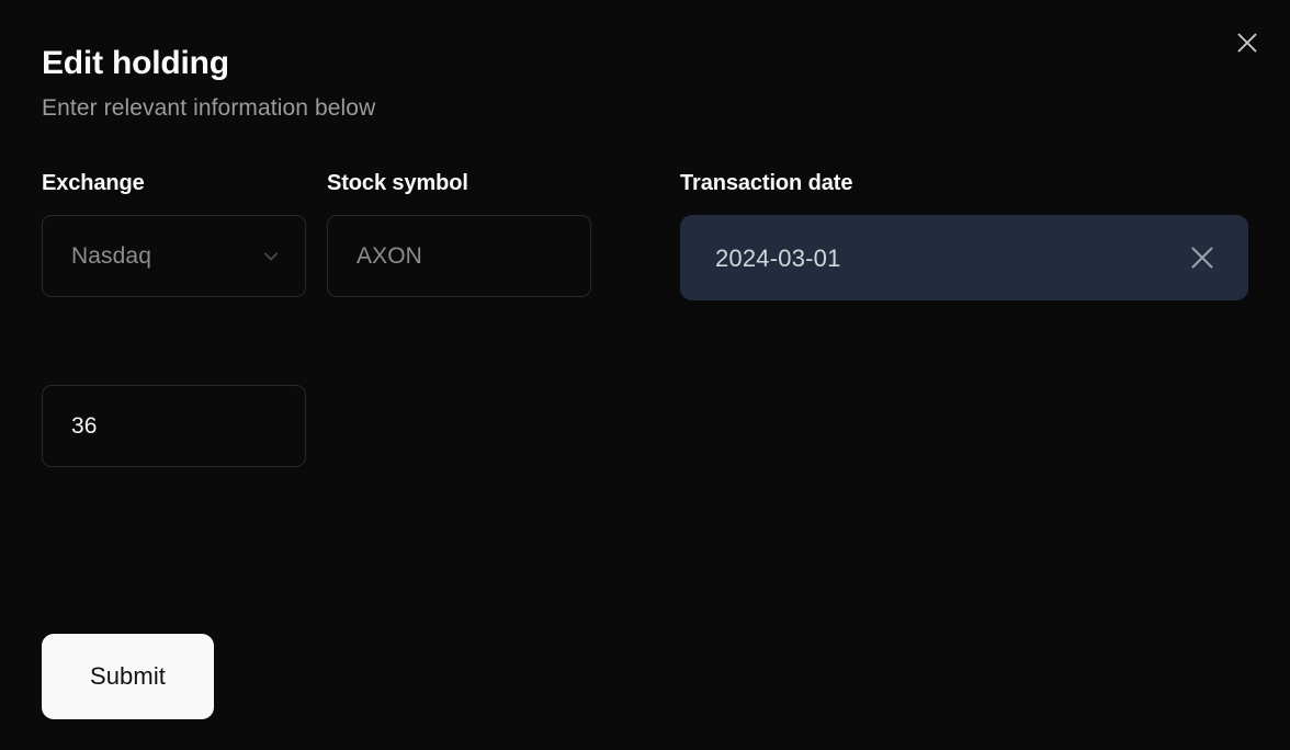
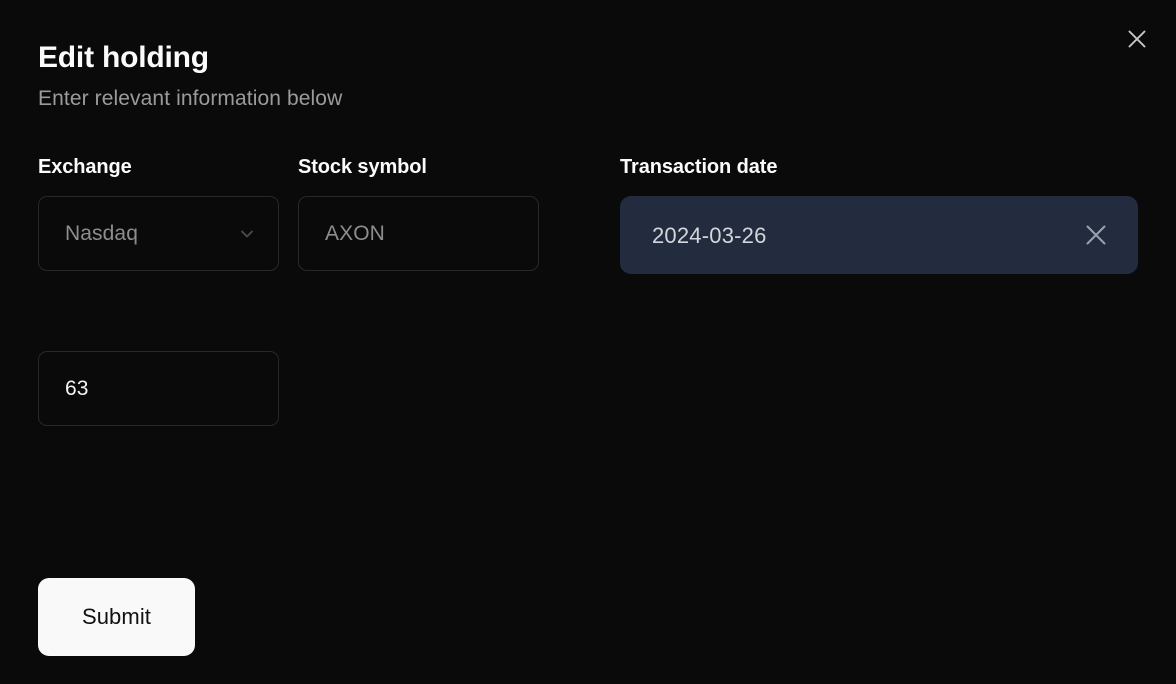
  Edit holding
  Enter relevant information below
  Exchange
  Nasdaq
  Stock symbol
  AXON
  Transaction date
- 2024-03-01
+ 2024-03-26
- 36
+ 63
  Submit
